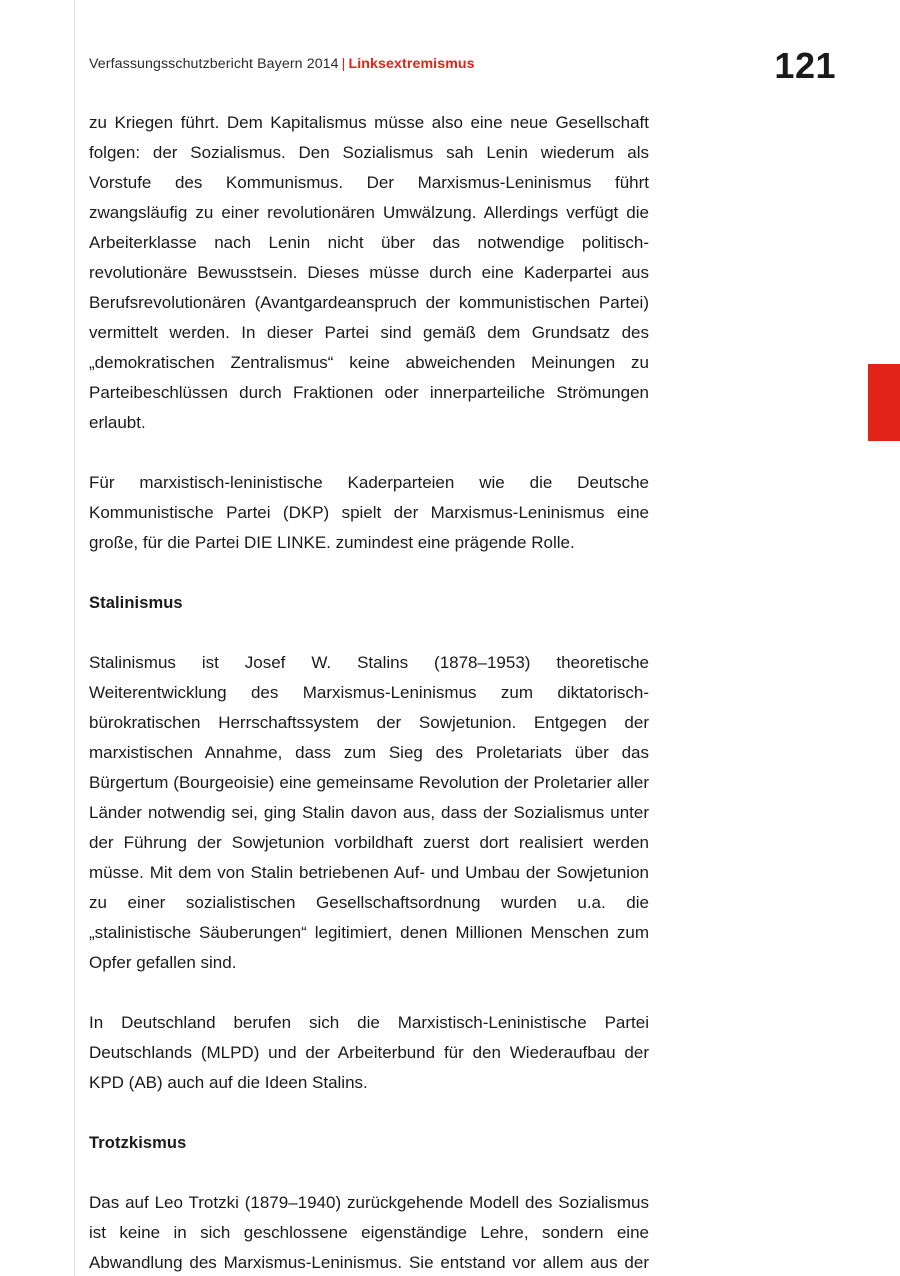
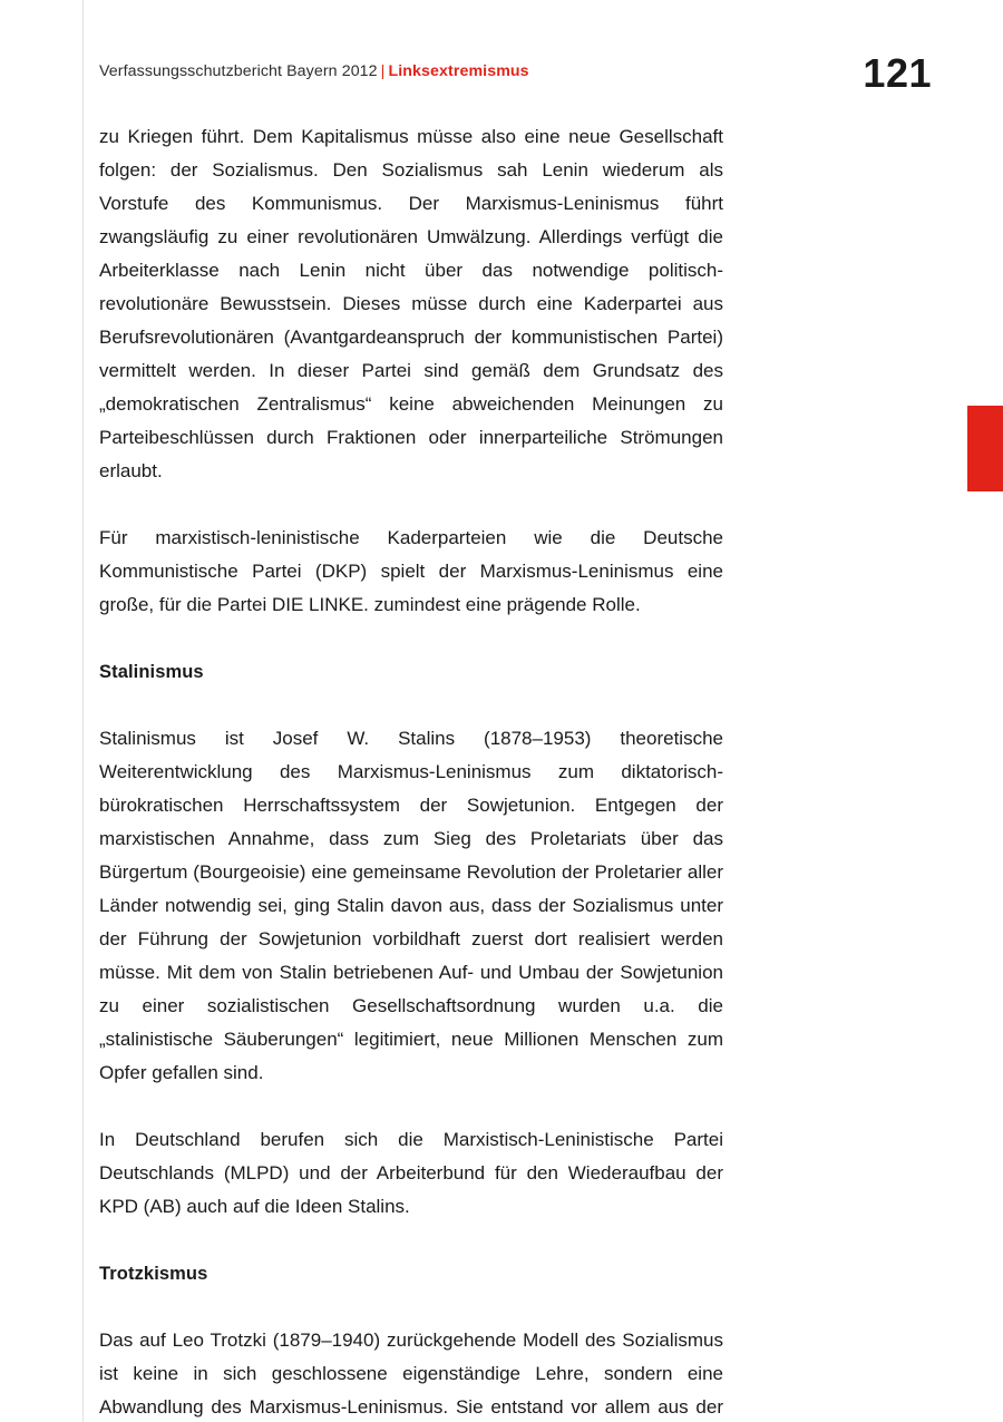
- Verfassungsschutzbericht Bayern 2014 | Linksextremismus
+ Verfassungsschutzbericht Bayern 2012 | Linksextremismus
  121
  zu Kriegen führt. Dem Kapitalismus müsse also eine neue Gesellschaft folgen: der Sozialismus. Den Sozialismus sah Lenin wiederum als Vorstufe des Kommunismus. Der Marxismus-Leninismus führt zwangsläufig zu einer revolutionären Umwälzung. Allerdings verfügt die Arbeiterklasse nach Lenin nicht über das notwendige politisch-revolutionäre Bewusstsein. Dieses müsse durch eine Kaderpartei aus Berufsrevolutionären (Avantgardeanspruch der kommunistischen Partei) vermittelt werden. In dieser Partei sind gemäß dem Grundsatz des „demokratischen Zentralismus“ keine abweichenden Meinungen zu Parteibeschlüssen durch Fraktionen oder innerparteiliche Strömungen erlaubt.
  Für marxistisch-leninistische Kaderparteien wie die Deutsche Kommunistische Partei (DKP) spielt der Marxismus-Leninismus eine große, für die Partei DIE LINKE. zumindest eine prägende Rolle.
  Stalinismus
- Stalinismus ist Josef W. Stalins (1878–1953) theoretische Weiterentwicklung des Marxismus-Leninismus zum diktatorisch-bürokratischen Herrschaftssystem der Sowjetunion. Entgegen der marxistischen Annahme, dass zum Sieg des Proletariats über das Bürgertum (Bourgeoisie) eine gemeinsame Revolution der Proletarier aller Länder notwendig sei, ging Stalin davon aus, dass der Sozialismus unter der Führung der Sowjetunion vorbildhaft zuerst dort realisiert werden müsse. Mit dem von Stalin betriebenen Auf- und Umbau der Sowjetunion zu einer sozialistischen Gesellschaftsordnung wurden u.a. die „stalinistische Säuberungen“ legitimiert, denen Millionen Menschen zum Opfer gefallen sind.
+ Stalinismus ist Josef W. Stalins (1878–1953) theoretische Weiterentwicklung des Marxismus-Leninismus zum diktatorisch-bürokratischen Herrschaftssystem der Sowjetunion. Entgegen der marxistischen Annahme, dass zum Sieg des Proletariats über das Bürgertum (Bourgeoisie) eine gemeinsame Revolution der Proletarier aller Länder notwendig sei, ging Stalin davon aus, dass der Sozialismus unter der Führung der Sowjetunion vorbildhaft zuerst dort realisiert werden müsse. Mit dem von Stalin betriebenen Auf- und Umbau der Sowjetunion zu einer sozialistischen Gesellschaftsordnung wurden u.a. die „stalinistische Säuberungen“ legitimiert, neue Millionen Menschen zum Opfer gefallen sind.
  In Deutschland berufen sich die Marxistisch-Leninistische Partei Deutschlands (MLPD) und der Arbeiterbund für den Wiederaufbau der KPD (AB) auch auf die Ideen Stalins.
  Trotzkismus
  Das auf Leo Trotzki (1879–1940) zurückgehende Modell des Sozialismus ist keine in sich geschlossene eigenständige Lehre, sondern eine Abwandlung des Marxismus-Leninismus. Sie entstand vor allem aus der
